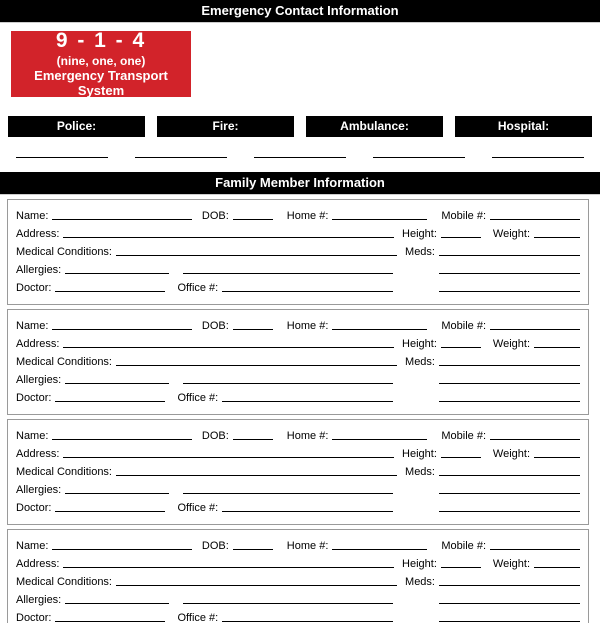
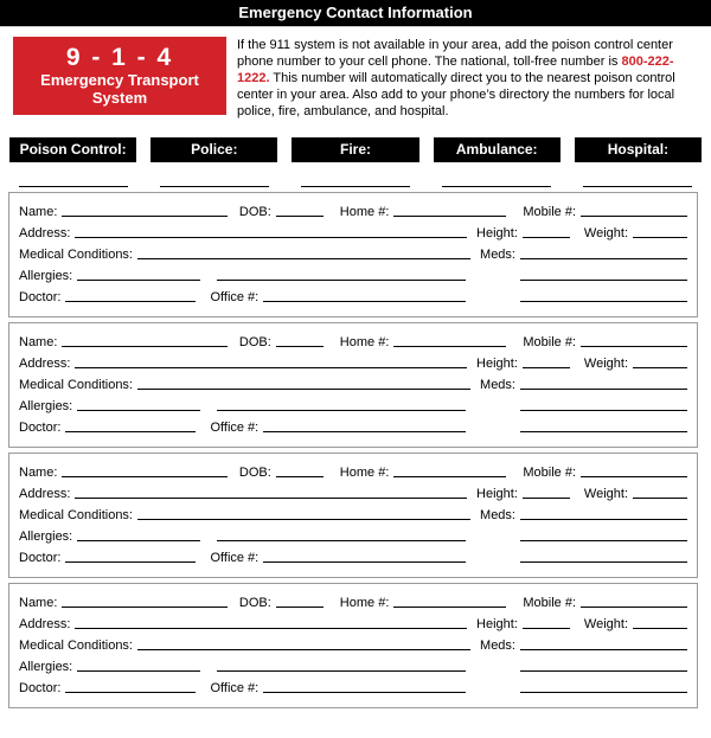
  Emergency Contact Information
  9 - 1 - 4
- (nine, one, one)
  Emergency Transport System
+ If the 911 system is not available in your area, add the poison control center phone number to your cell phone. The national, toll-free number is 800-222-1222. This number will automatically direct you to the nearest poison control center in your area. Also add to your phone’s directory the numbers for local police, fire, ambulance, and hospital.
+ Poison Control:
  Police:
  Fire:
  Ambulance:
  Hospital:
- Family Member Information
  Name:
  DOB:
  Home #:
  Mobile #:
  Address:
  Height:
  Weight:
  Medical Conditions:
  Meds:
  Allergies:
  Doctor:
  Office #:
  Name:
  DOB:
  Home #:
  Mobile #:
  Address:
  Height:
  Weight:
  Medical Conditions:
  Meds:
  Allergies:
  Doctor:
  Office #:
  Name:
  DOB:
  Home #:
  Mobile #:
  Address:
  Height:
  Weight:
  Medical Conditions:
  Meds:
  Allergies:
  Doctor:
  Office #:
  Name:
  DOB:
  Home #:
  Mobile #:
  Address:
  Height:
  Weight:
  Medical Conditions:
  Meds:
  Allergies:
  Doctor:
  Office #:
